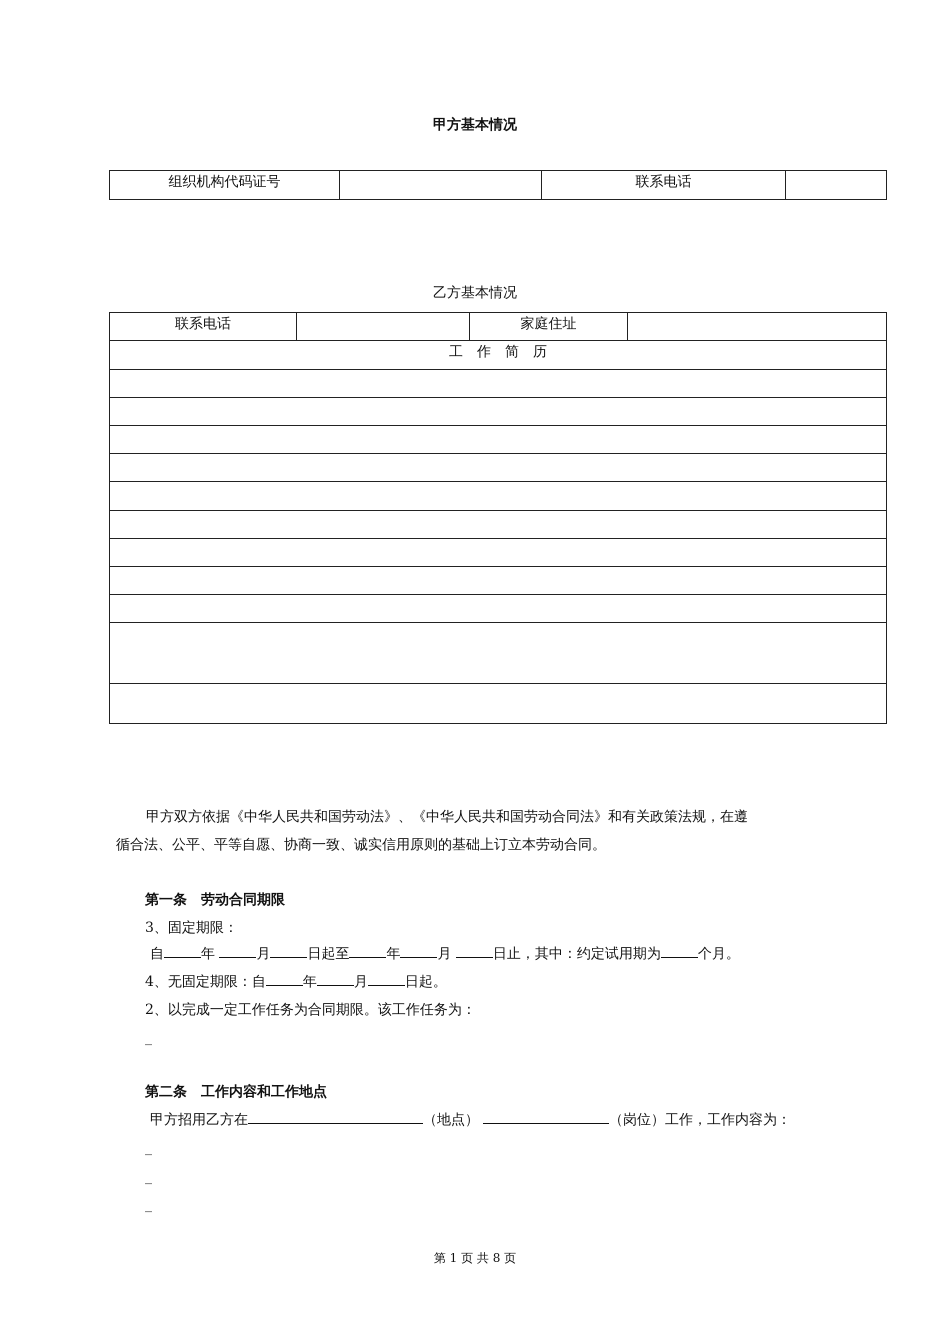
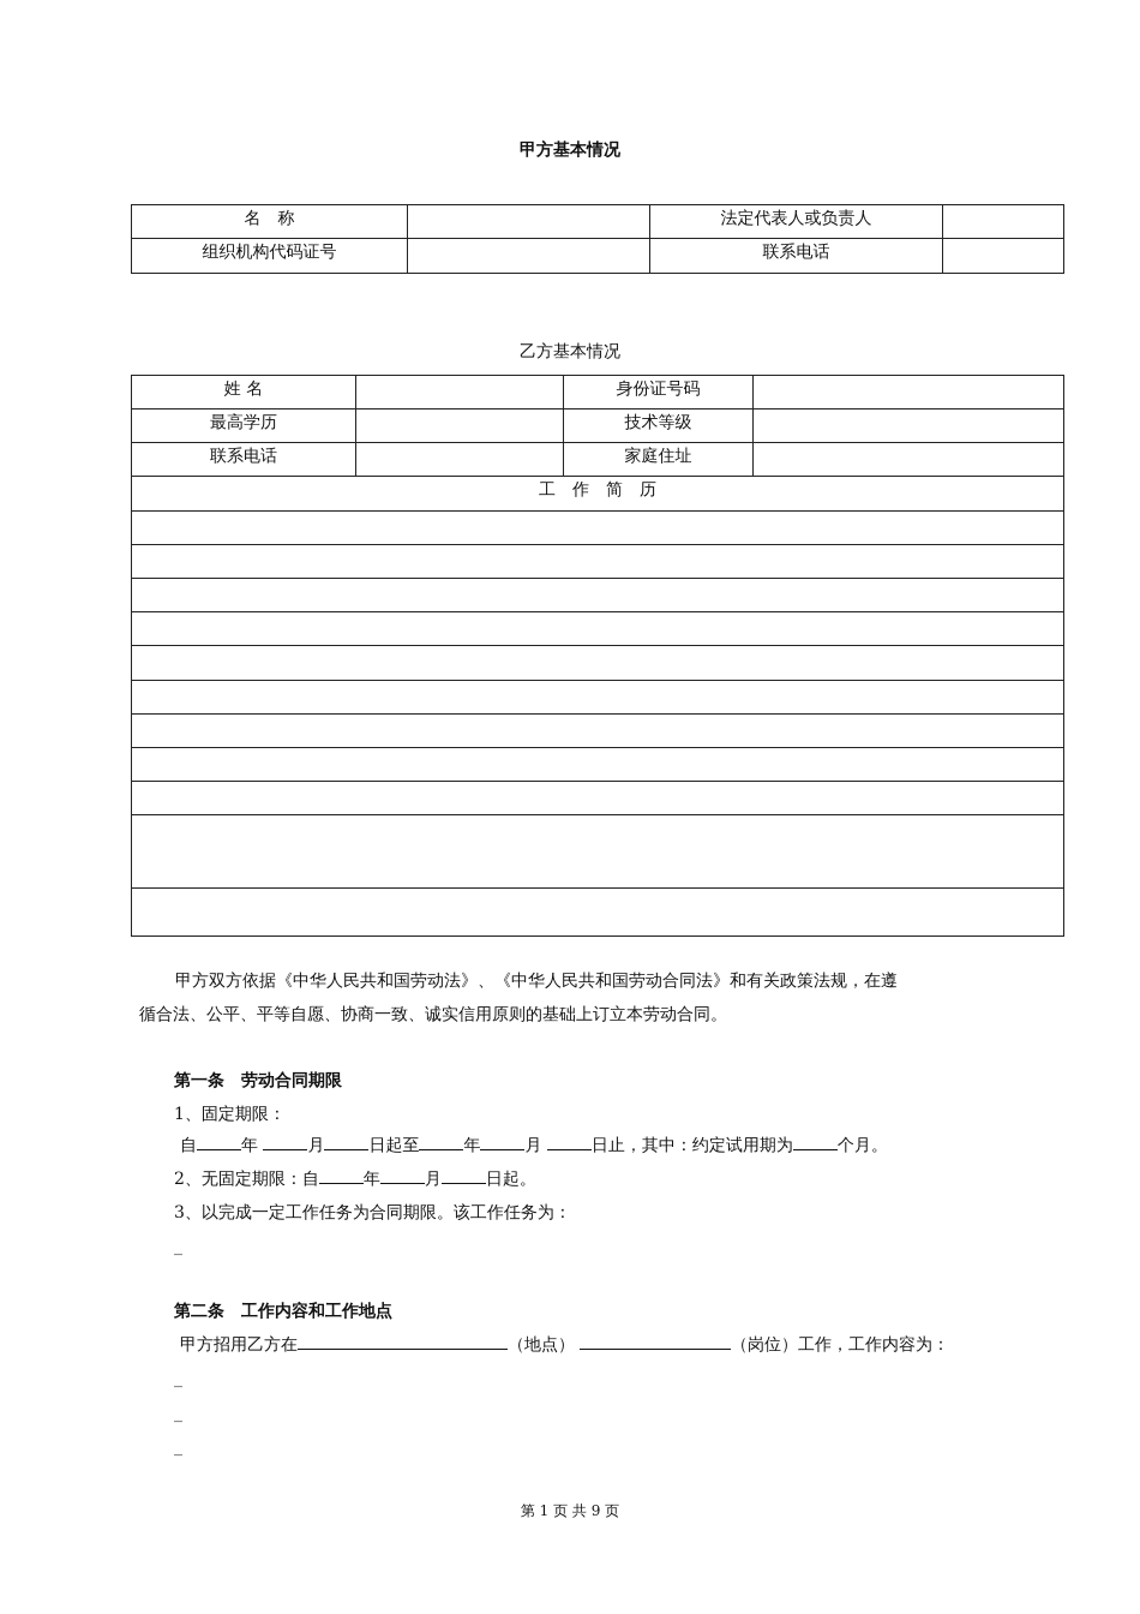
  甲方基本情况
+ 名 称		法定代表人或负责人
  组织机构代码证号		联系电话
  乙方基本情况
+ 姓 名		身份证号码
+ 最高学历		技术等级
  联系电话		家庭住址
  工 作 简 历
  甲方双方依据《中华人民共和国劳动法》、《中华人民共和国劳动合同法》和有关政策法规，在遵
  循合法、公平、平等自愿、协商一致、诚实信用原则的基础上订立本劳动合同。
  第一条 劳动合同期限
- 3、固定期限：
+ 1、固定期限：
  自 年 月 日起至 年 月 日止，其中：约定试用期为 个月。
- 4、无固定期限：自 年 月 日起。
+ 2、无固定期限：自 年 月 日起。
- 2、以完成一定工作任务为合同期限。该工作任务为：
+ 3、以完成一定工作任务为合同期限。该工作任务为：
  _
  第二条 工作内容和工作地点
  甲方招用乙方在 （地点） （岗位）工作，工作内容为：
  _
  _
  _
- 第 1 页 共 8 页
+ 第 1 页 共 9 页
